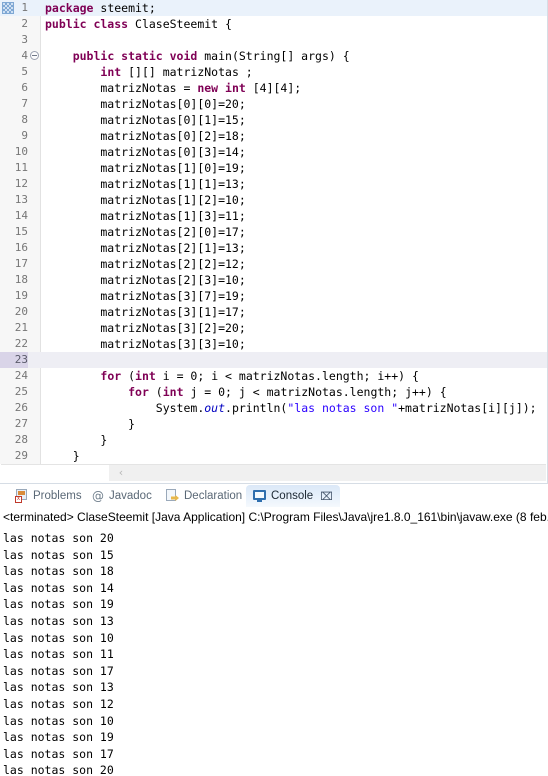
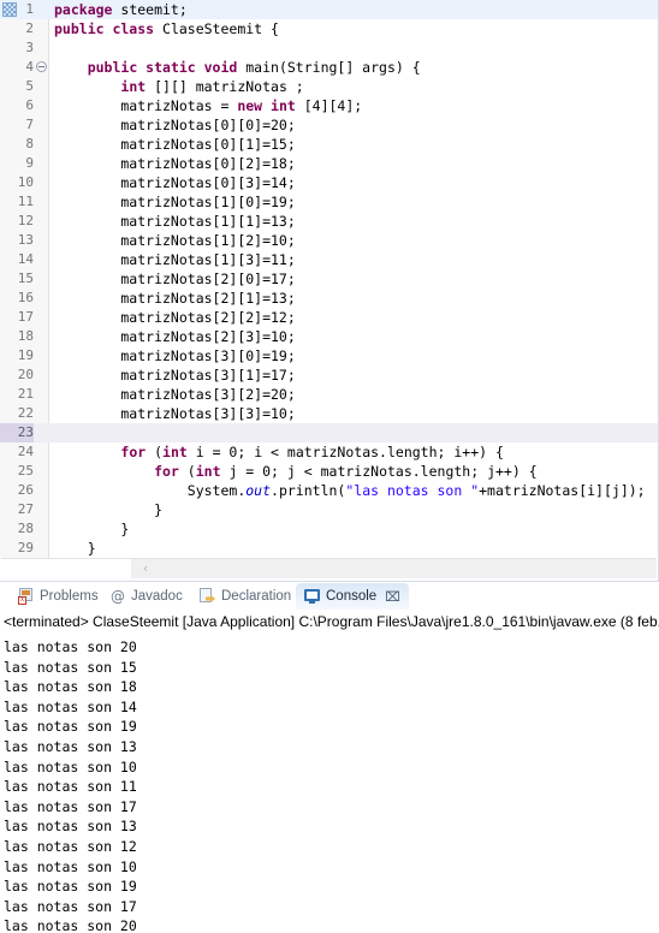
  1
  package steemit;
  2
  public class ClaseSteemit {
  3
  4
  public static void main(String[] args) {
  5
  int [][] matrizNotas ;
  6
  matrizNotas = new int [4][4];
  7
  matrizNotas[0][0]=20;
  8
  matrizNotas[0][1]=15;
  9
  matrizNotas[0][2]=18;
  10
  matrizNotas[0][3]=14;
  11
  matrizNotas[1][0]=19;
  12
  matrizNotas[1][1]=13;
  13
  matrizNotas[1][2]=10;
  14
  matrizNotas[1][3]=11;
  15
  matrizNotas[2][0]=17;
  16
  matrizNotas[2][1]=13;
  17
  matrizNotas[2][2]=12;
  18
  matrizNotas[2][3]=10;
  19
- matrizNotas[3][7]=19;
+ matrizNotas[3][0]=19;
  20
  matrizNotas[3][1]=17;
  21
  matrizNotas[3][2]=20;
  22
  matrizNotas[3][3]=10;
  23
  24
  for (int i = 0; i < matrizNotas.length; i++) {
  25
  for (int j = 0; j < matrizNotas.length; j++) {
  26
  System.out.println("las notas son "+matrizNotas[i][j]);
  27
  }
  28
  }
  29
  }
  ‹
  Problems
  @
  Javadoc
  Declaration
  Console
  ⌧
  <terminated> ClaseSteemit [Java Application] C:\Program Files\Java\jre1.8.0_161\bin\javaw.exe (8 feb
  las notas son 20
  las notas son 15
  las notas son 18
  las notas son 14
  las notas son 19
  las notas son 13
  las notas son 10
  las notas son 11
  las notas son 17
  las notas son 13
  las notas son 12
  las notas son 10
  las notas son 19
  las notas son 17
  las notas son 20
